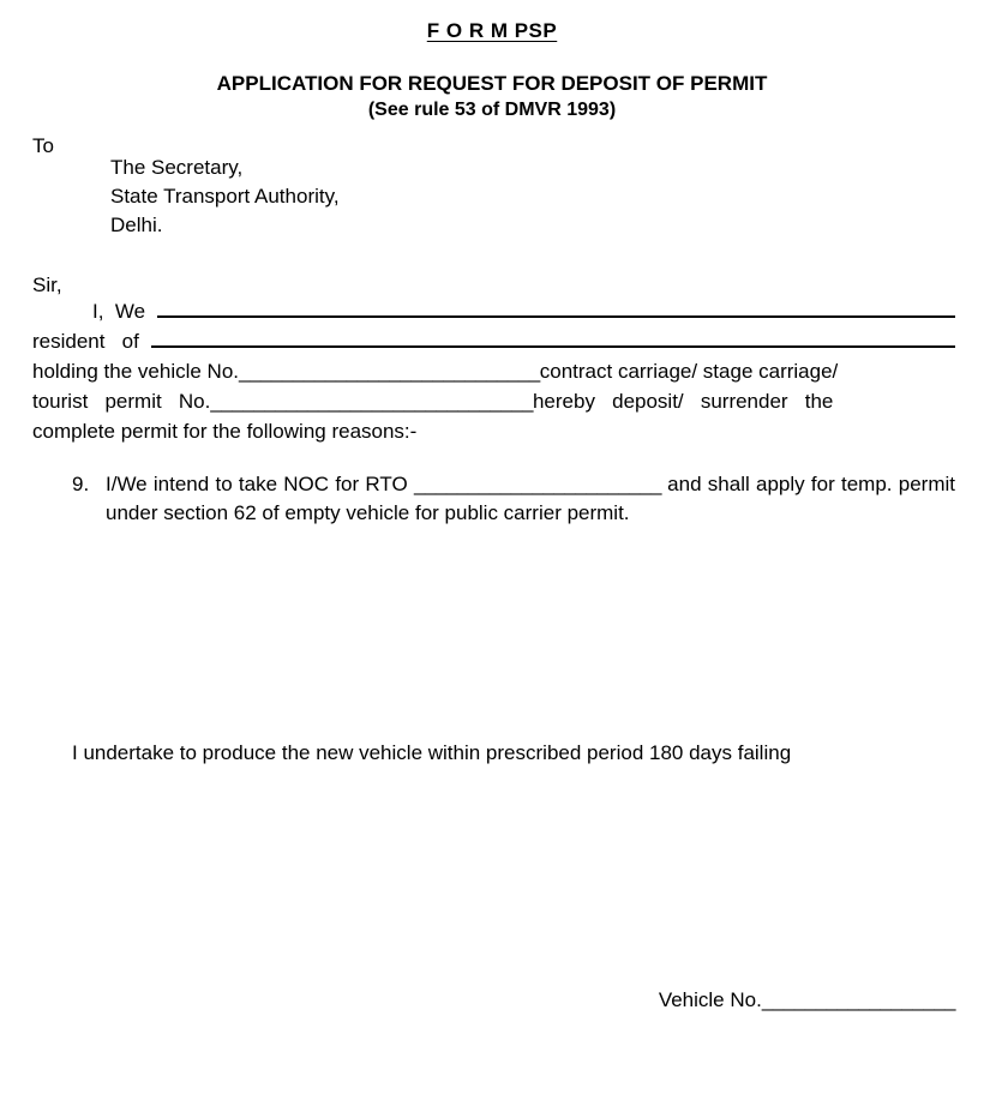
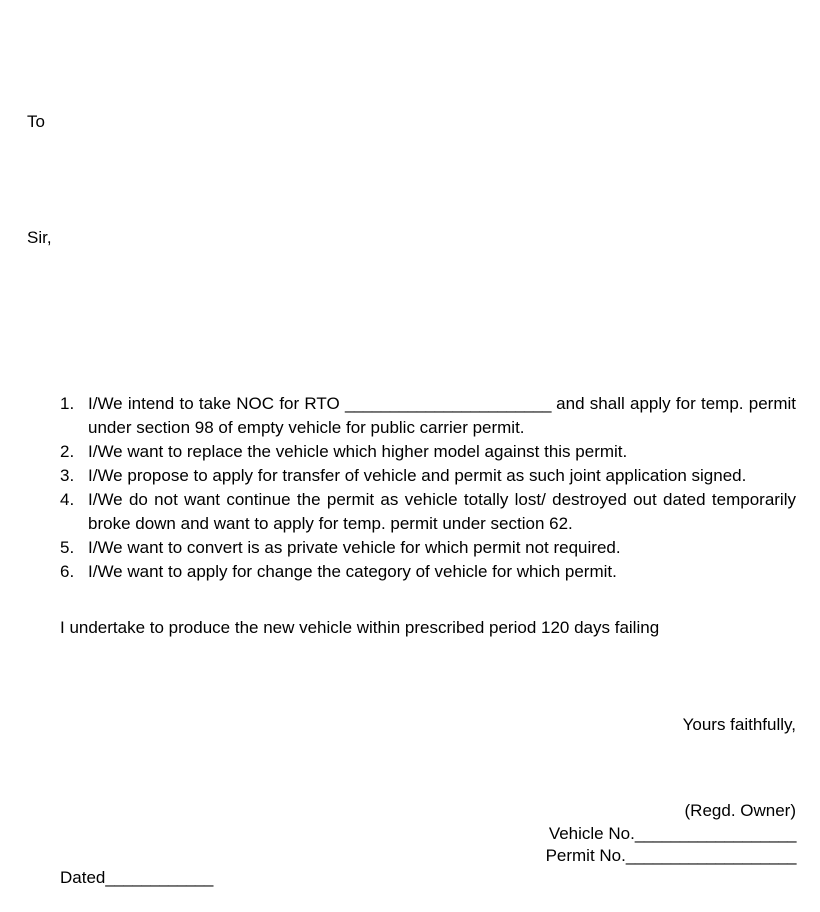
- F O R M PSP
- APPLICATION FOR REQUEST FOR DEPOSIT OF PERMIT
- (See rule 53 of DMVR 1993)
  To
- The Secretary,
- State Transport Authority,
- Delhi.
  Sir,
- I, We
- resident of
- holding the vehicle No.
- ____________________________
- contract carriage/ stage carriage/
- tourist permit No.
- ______________________________
- hereby deposit/ surrender the
- complete permit for the following reasons:-
- 9.
+ 1.
- I/We intend to take NOC for RTO _______________________ and shall apply for temp. permit under section 62 of empty vehicle for public carrier permit.
+ I/We intend to take NOC for RTO _______________________ and shall apply for temp. permit under section 98 of empty vehicle for public carrier permit.
+ 2.
+ I/We want to replace the vehicle which higher model against this permit.
+ 3.
+ I/We propose to apply for transfer of vehicle and permit as such joint application signed.
+ 4.
+ I/We do not want continue the permit as vehicle totally lost/ destroyed out dated temporarily broke down and want to apply for temp. permit under section 62.
+ 5.
+ I/We want to convert is as private vehicle for which permit not required.
+ 6.
+ I/We want to apply for change the category of vehicle for which permit.
- I undertake to produce the new vehicle within prescribed period 180 days failing
+ I undertake to produce the new vehicle within prescribed period 120 days failing
+ Yours faithfully,
+ (Regd. Owner)
  Vehicle No.__________________
+ Permit No.___________________
+ Dated____________
